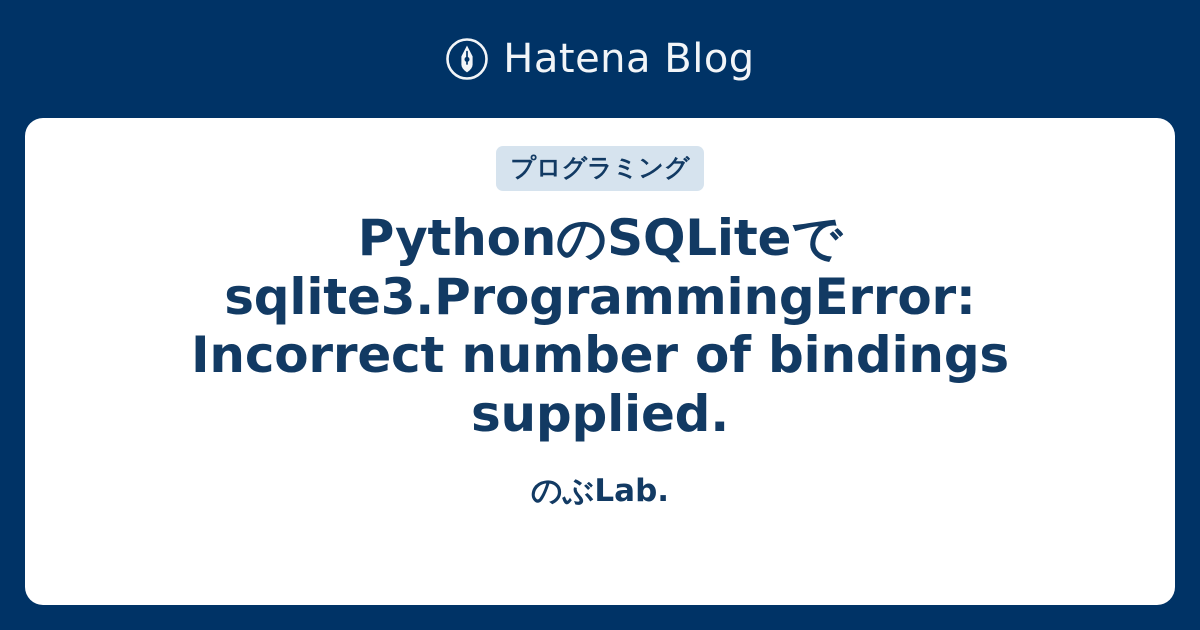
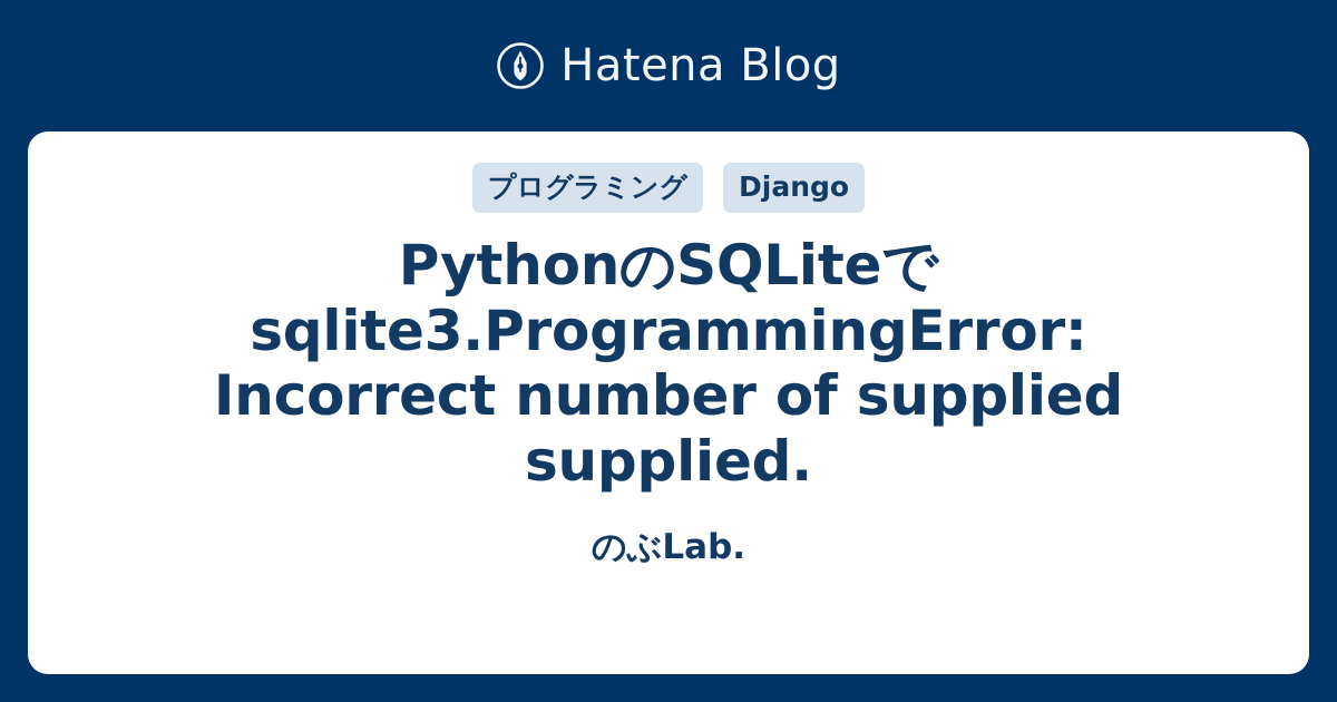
  Hatena Blog
  プログラミング
+ Django
- PythonのSQLiteでsqlite3.ProgrammingError: Incorrect number of bindings supplied.
+ PythonのSQLiteでsqlite3.ProgrammingError: Incorrect number of supplied supplied.
  のぶLab.
